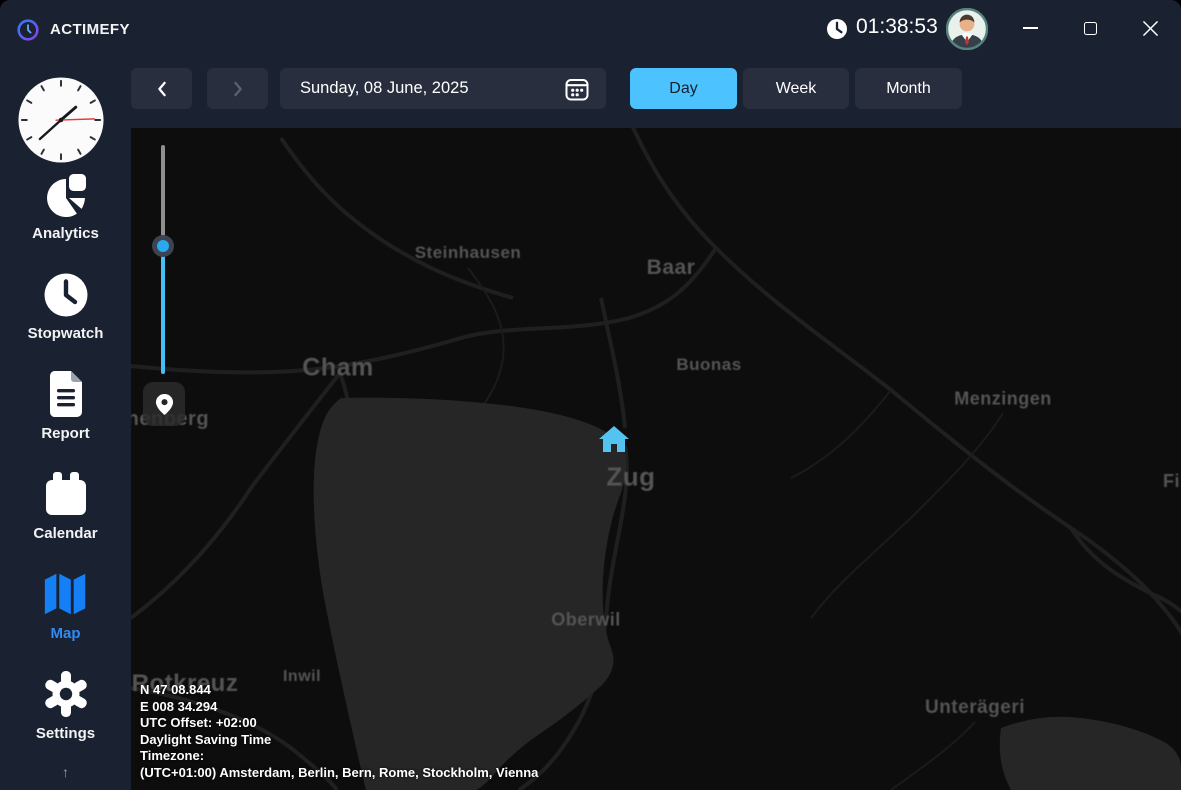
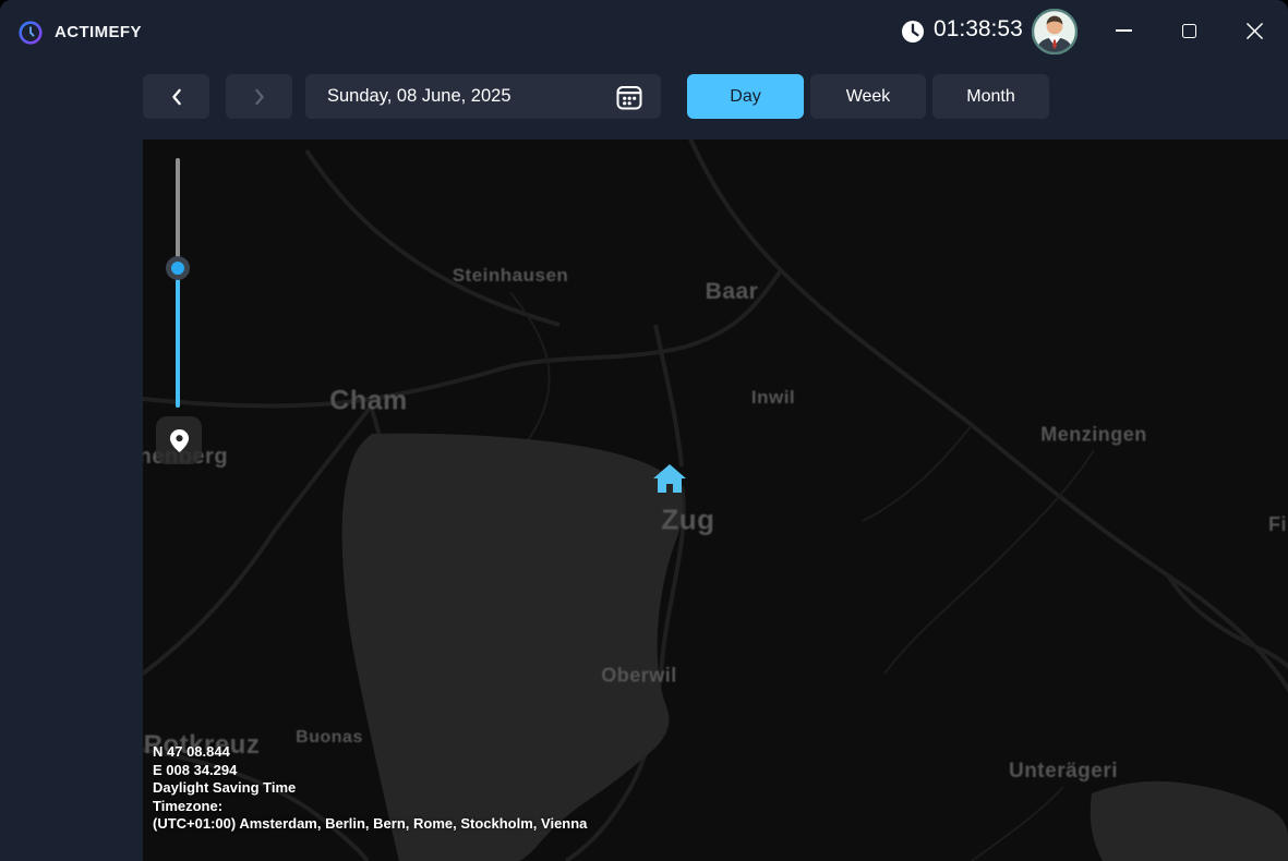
  ACTIMEFY
  01:38:53
- Analytics
- Stopwatch
- Report
- Calendar
- Map
- Settings
- ↑
  Sunday, 08 June, 2025
  Day
  Week
  Month
  Steinhausen
  Baar
  Cham
- Buonas
+ Inwil
  Menzingen
  nenberg
  Zug
  Fi
  Oberwil
- Inwil
+ Buonas
  Rotkreuz
  Unterägeri
  N 47 08.844
  E 008 34.294
- UTC Offset: +02:00
  Daylight Saving Time
  Timezone:
  (UTC+01:00) Amsterdam, Berlin, Bern, Rome, Stockholm, Vienna
